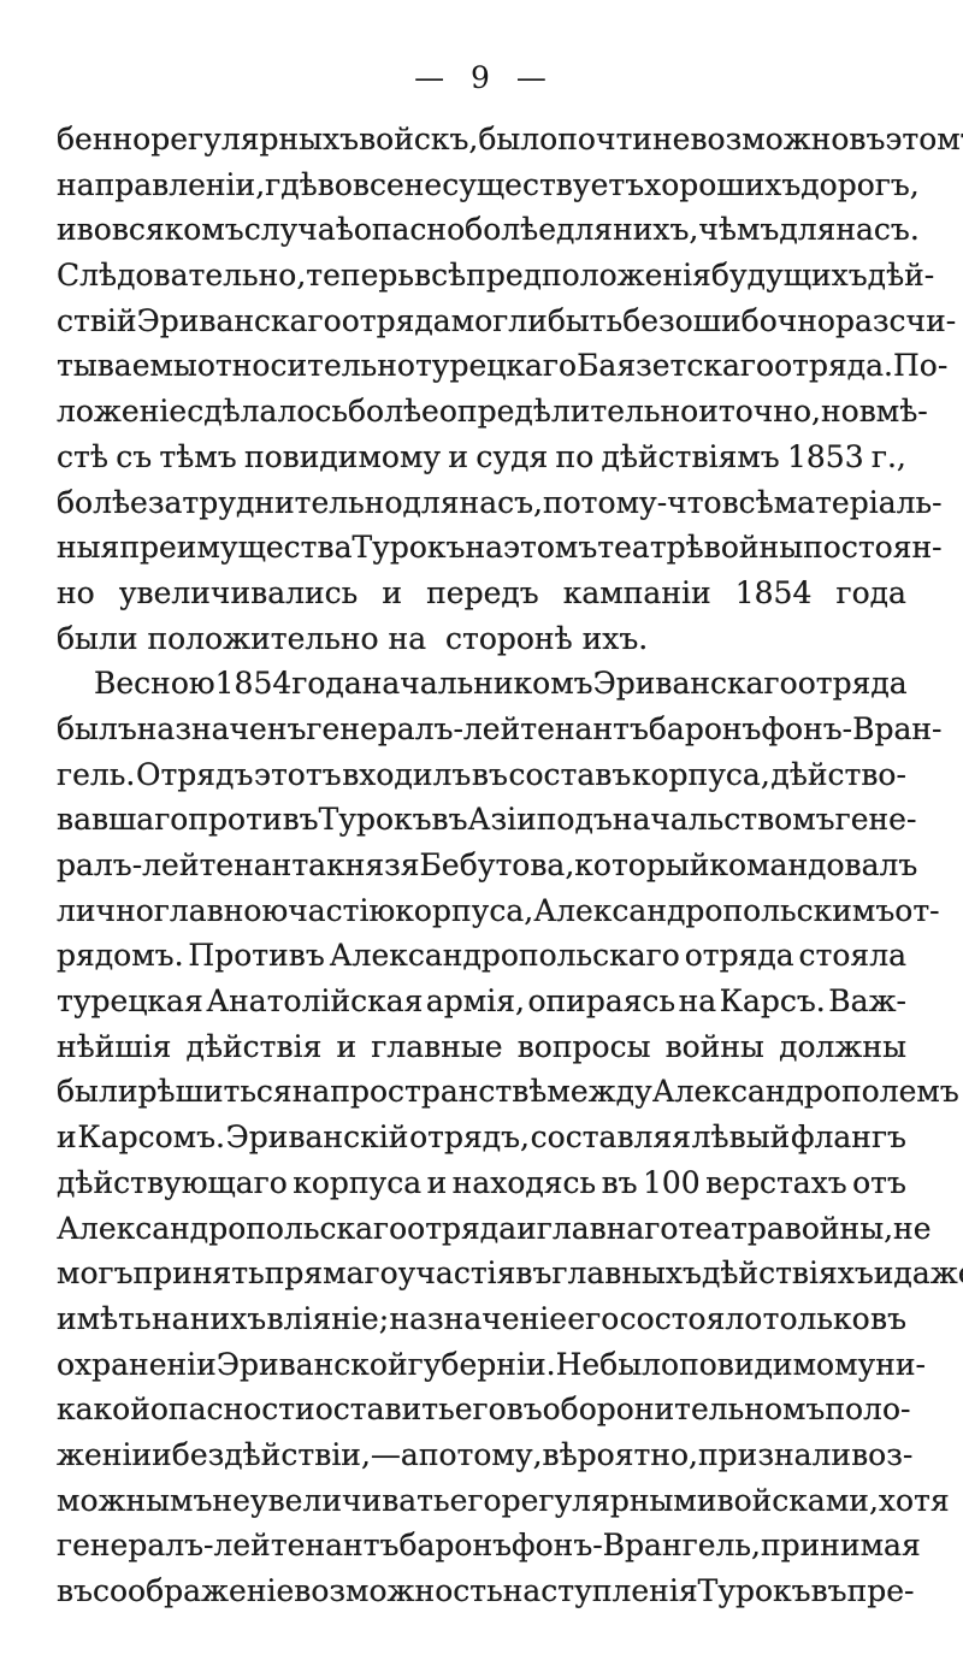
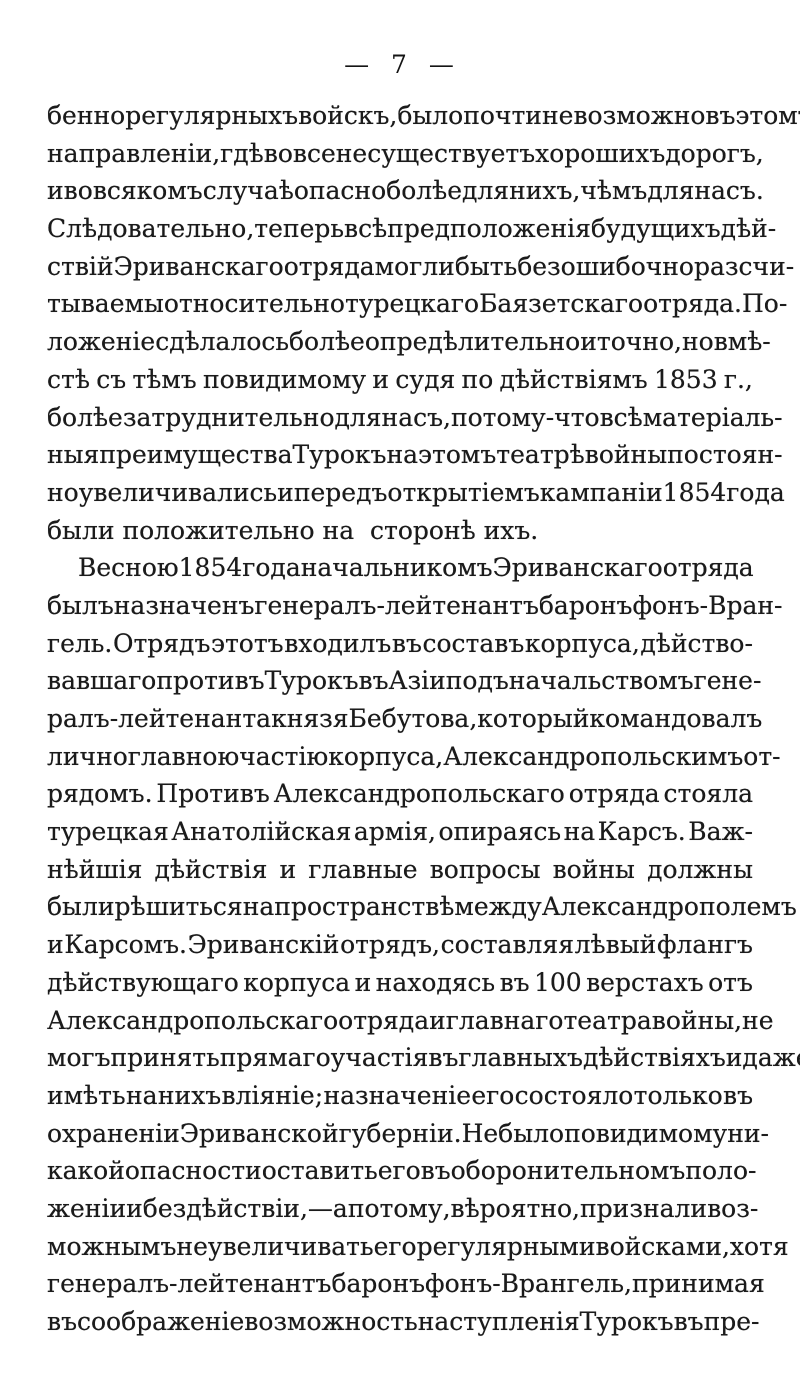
- — 9 —
+ — 7 —
  бенно
  регулярныхъ
  войскъ,
  было
  почти
  невозможно
  въ
  этом
  направленіи,
  гдѣ
  вовсе
  не
  существуетъ
  хорошихъ
  дорогъ,
  и
  во
  всякомъ
  случаѣ
  опасно
  болѣе
  для
  нихъ,
  чѣмъ
  для
  насъ.
  Слѣдовательно,
  теперь
  всѣ
  предположенія
  будущихъ
  дѣй-
  ствій
  Эриванскаго
  отряда
  могли
  быть
  безошибочно
  разсчи-
  тываемы
  относительно
  турецкаго
  Баязетскаго
  отряда.
  По-
  ложеніе
  сдѣлалось
  болѣе
  опредѣлительно
  и
  точно,
  но
  вмѣ-
  стѣ
  съ
  тѣмъ
  повидимому
  и
  судя
  по
  дѣйствіямъ
  1853
  г.,
  болѣе
  затруднительно
  для
  насъ,
  потому-что
  всѣ
  матеріаль-
  ныя
  преимущества
  Турокъ
  на
  этомъ
  театрѣ
  войны
  постоян-
  но
  увеличивались
  и
  передъ
+ открытіемъ
  кампаніи
  1854
  года
  были положительно на сторонѣ ихъ.
  Весною
  1854
  года
  начальникомъ
  Эриванскаго
  отряда
  былъ
  назначенъ
  генералъ-лейтенантъ
  баронъ
  фонъ-Вран-
  гель.
  Отрядъ
  этотъ
  входилъ
  въ
  составъ
  корпуса,
  дѣйство-
  вавшаго
  противъ
  Турокъ
  въ
  Азіи
  подъ
  начальствомъ
  гене-
  ралъ-лейтенанта
  князя
  Бебутова,
  который
  командовалъ
  лично
  главною
  частію
  корпуса,
  Александропольскимъ
  от-
  рядомъ.
  Противъ
  Александропольскаго
  отряда
  стояла
  турецкая
  Анатолійская
  армія,
  опираясь
  на
  Карсъ.
  Важ-
  нѣйшія
  дѣйствія
  и
  главные
  вопросы
  войны
  должны
  были
  рѣшиться
  на
  пространствѣ
  между
  Александрополемъ
  и
  Карсомъ.
  Эриванскій
  отрядъ,
  составляя
  лѣвый
  флангъ
  дѣйствующаго
  корпуса
  и
  находясь
  въ
  100
  верстахъ
  отъ
  Александропольскаго
  отряда
  и
  главнаго
  театра
  войны,
  не
  могъ
  принять
  прямаго
  участія
  въ
  главныхъ
  дѣйствіяхъ
  и
  даж
  имѣть
  на
  нихъ
  вліяніе;
  назначеніе
  его
  состояло
  только
  въ
  охраненіи
  Эриванской
  губерніи.
  Не
  было
  повидимому
  ни-
  какой
  опасности
  оставить
  его
  въ
  оборонительномъ
  поло-
  женіи
  и
  бездѣйствіи,
  —
  а
  потому,
  вѣроятно,
  признали
  воз-
  можнымъ
  неувеличивать
  его
  регулярными
  войсками,
  хотя
  генералъ
  -
  лейтенантъ
  баронъ
  фонъ-Врангель,
  принимая
  въ
  соображеніе
  возможность
  наступленія
  Турокъ
  въ
  пре-
